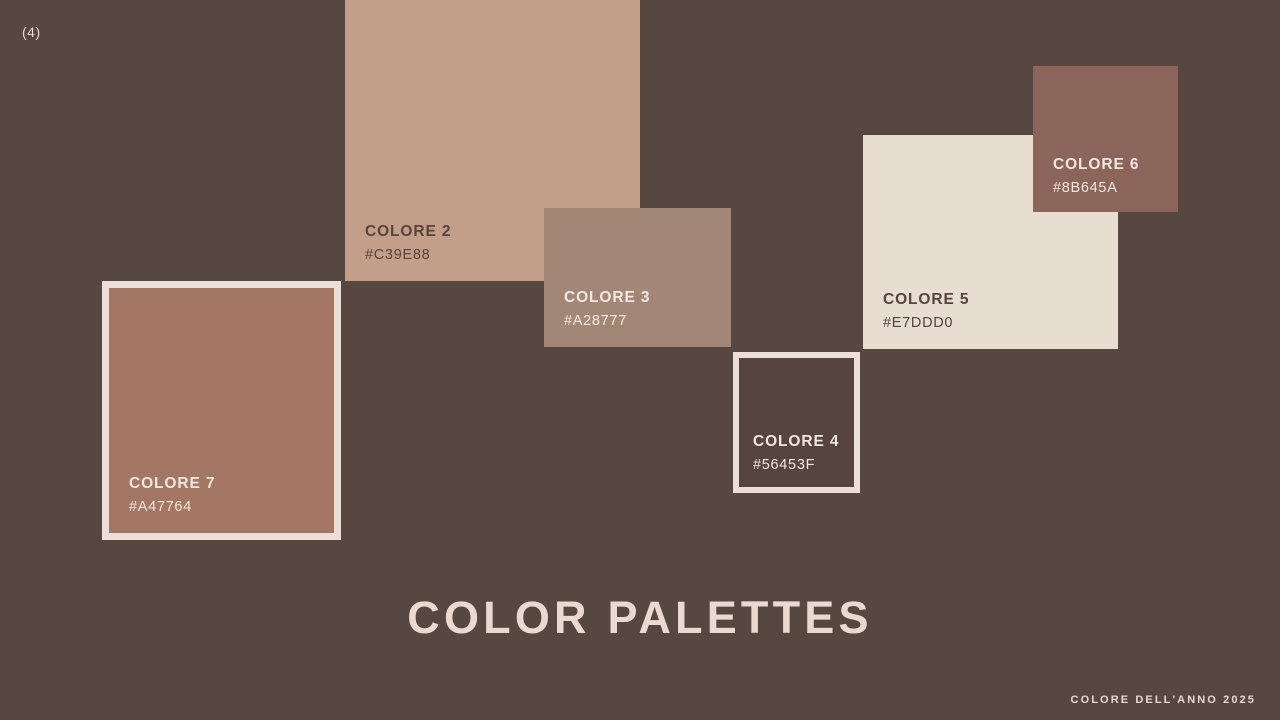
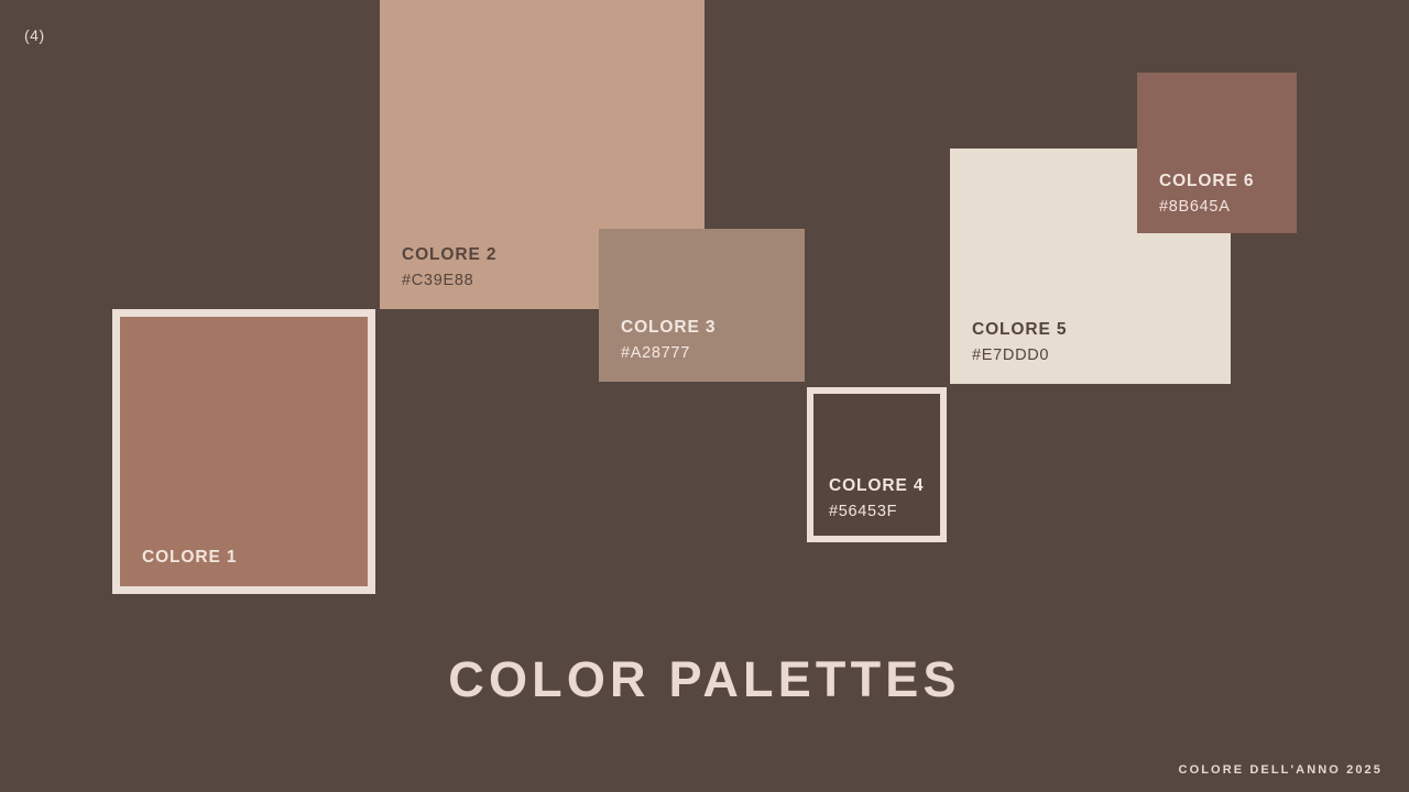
  (4)
  COLORE 2
  #C39E88
  COLORE 5
  #E7DDD0
  COLORE 6
  #8B645A
  COLORE 3
  #A28777
- COLORE 7
+ COLORE 1
- #A47764
  COLORE 4
  #56453F
  COLOR PALETTES
  COLORE DELL'ANNO 2025
